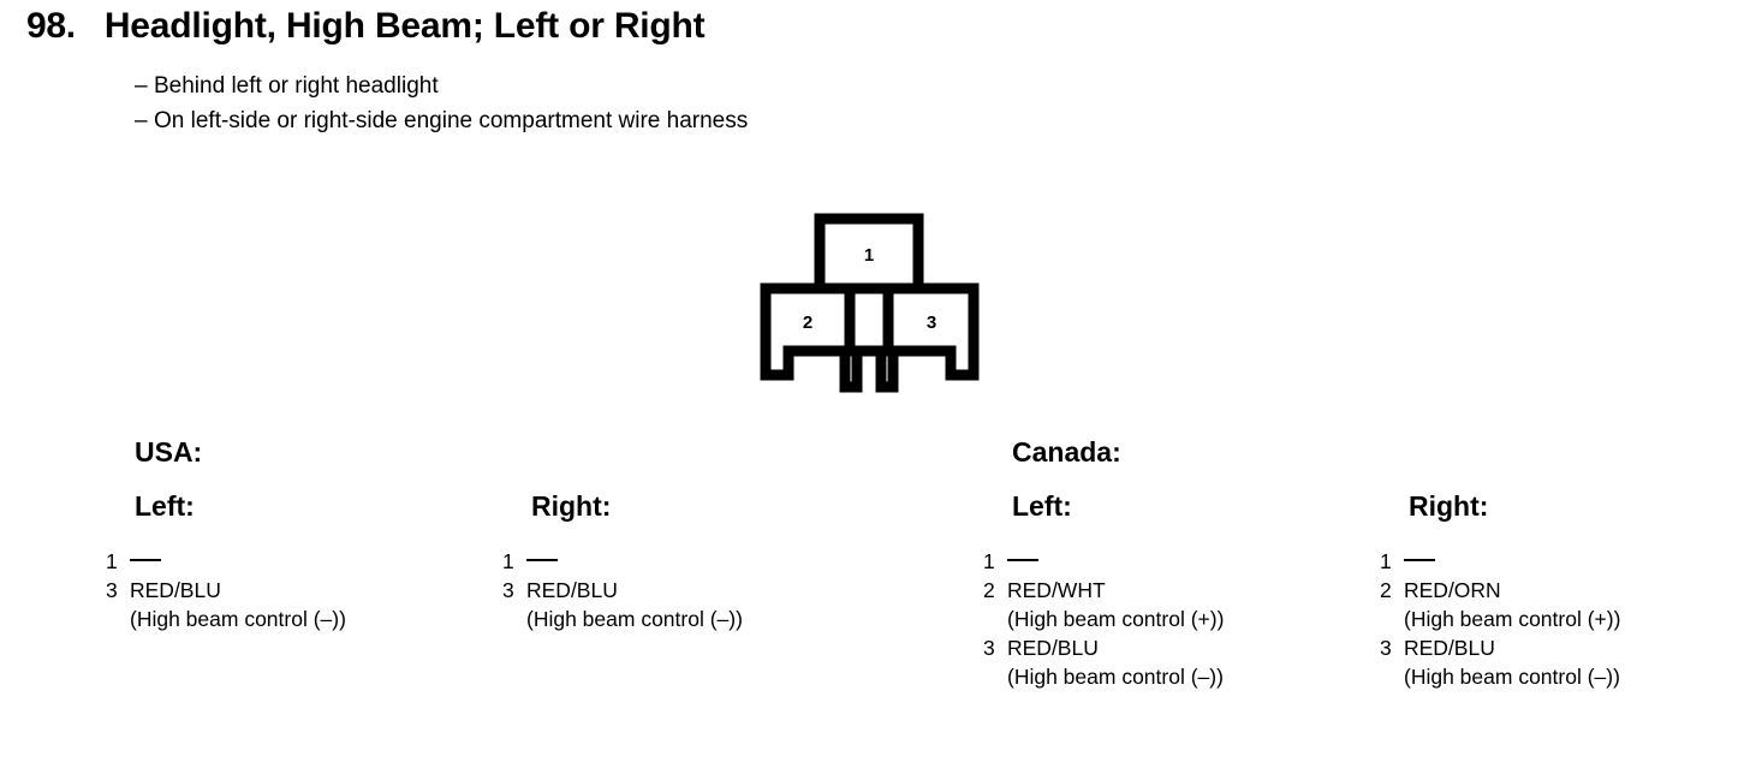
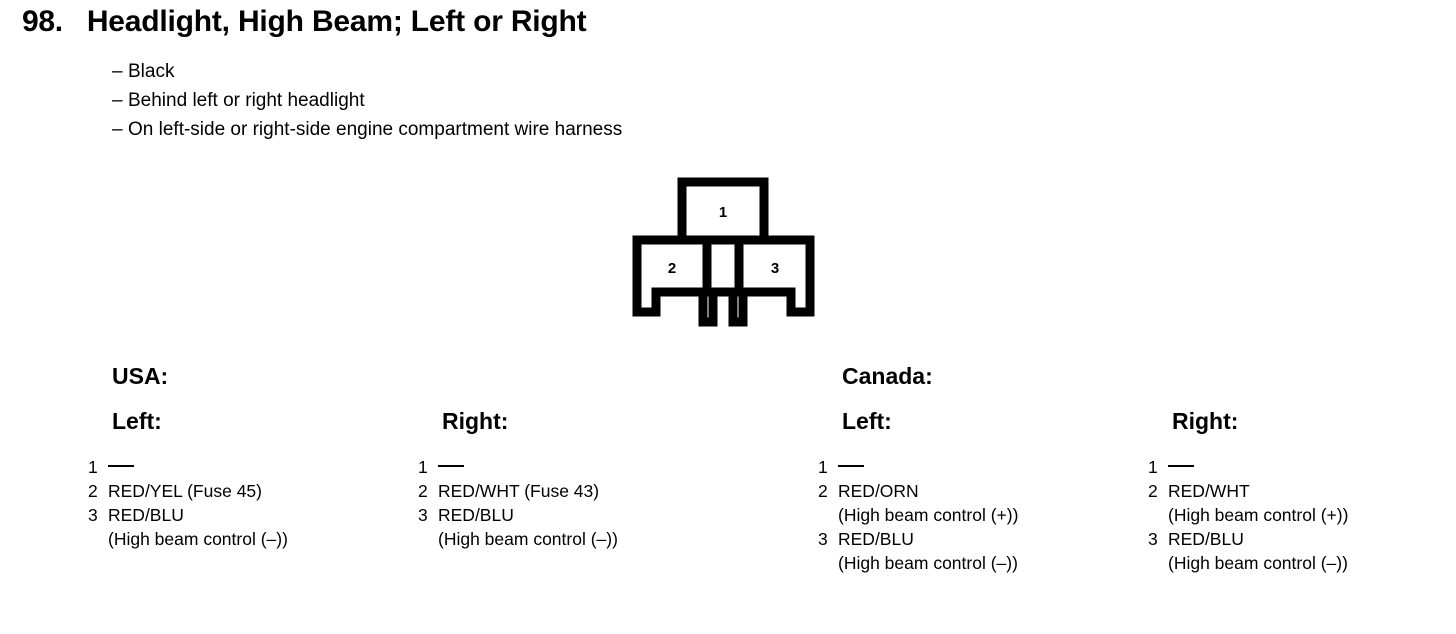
  98. Headlight, High Beam; Left or Right
+ – Black
  – Behind left or right headlight
  – On left-side or right-side engine compartment wire harness
  1
  2
  3
  USA:
  Canada:
  Left:
  1
+ 2 RED/YEL (Fuse 45)
  3 RED/BLU
  (High beam control (–))
  Right:
  1
+ 2 RED/WHT (Fuse 43)
  3 RED/BLU
  (High beam control (–))
  Left:
  1
- 2 RED/WHT
+ 2 RED/ORN
  (High beam control (+))
  3 RED/BLU
  (High beam control (–))
  Right:
  1
- 2 RED/ORN
+ 2 RED/WHT
  (High beam control (+))
  3 RED/BLU
  (High beam control (–))
